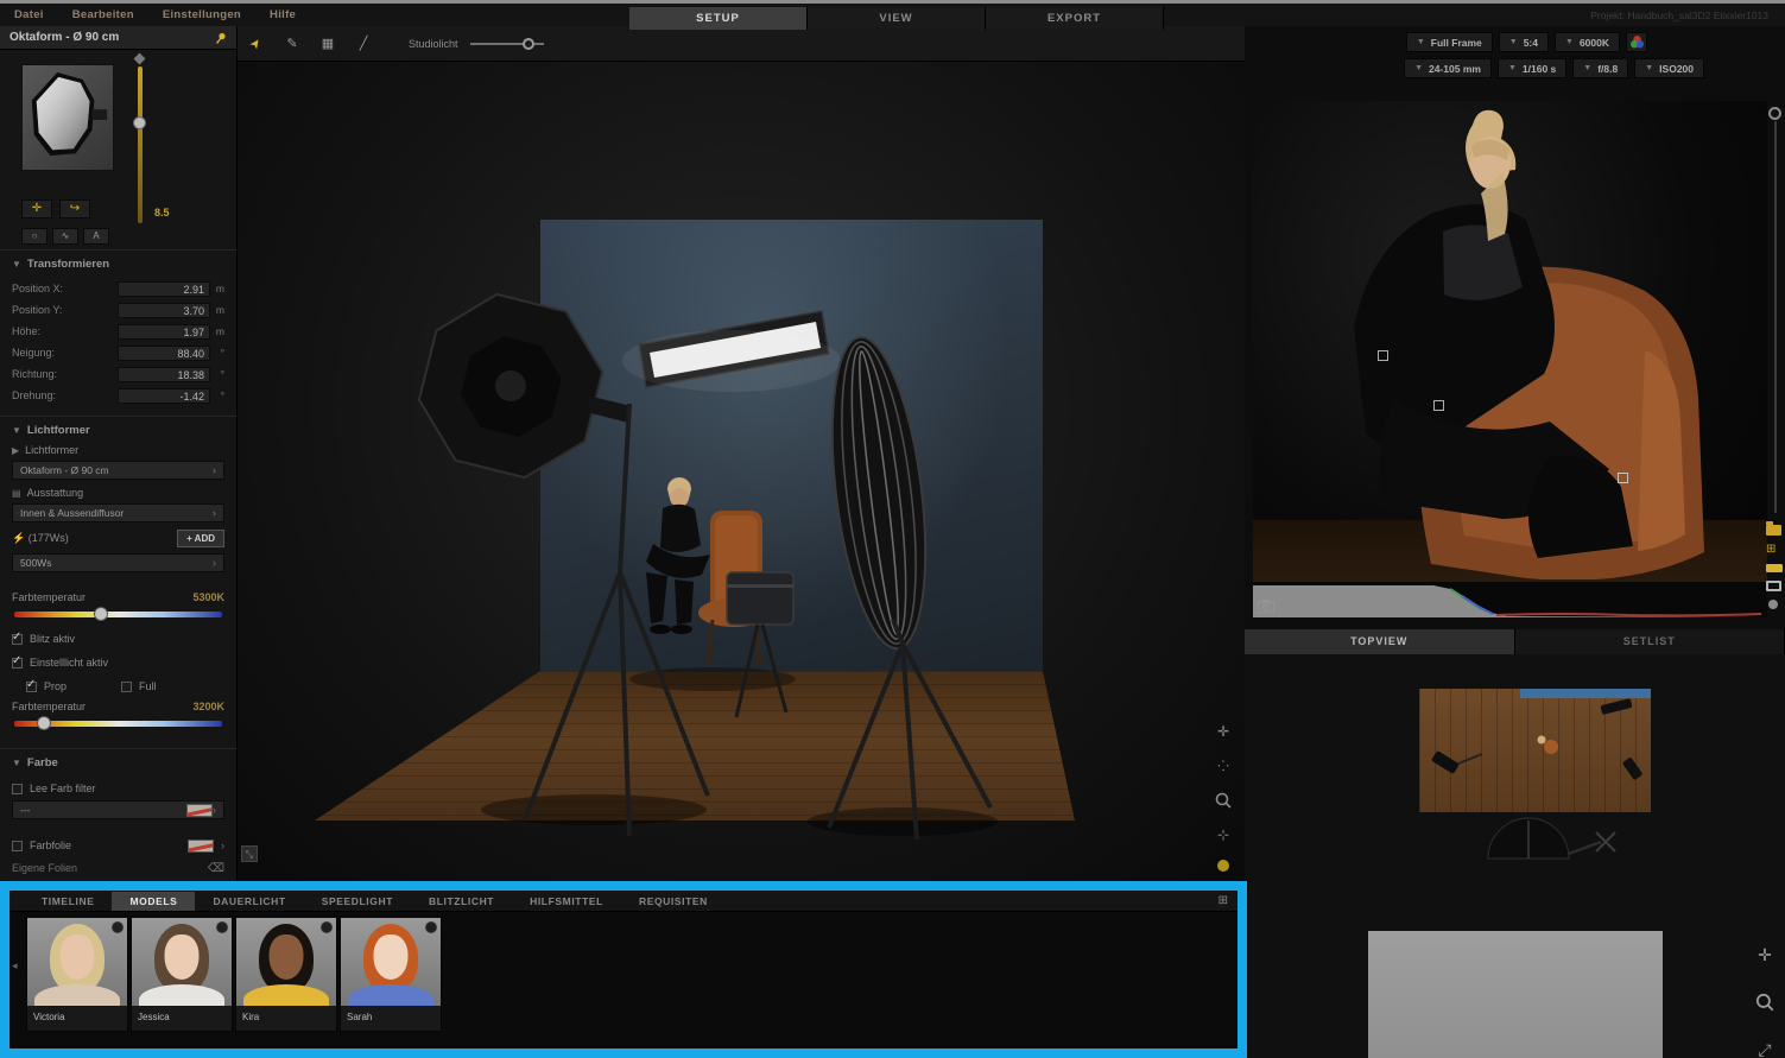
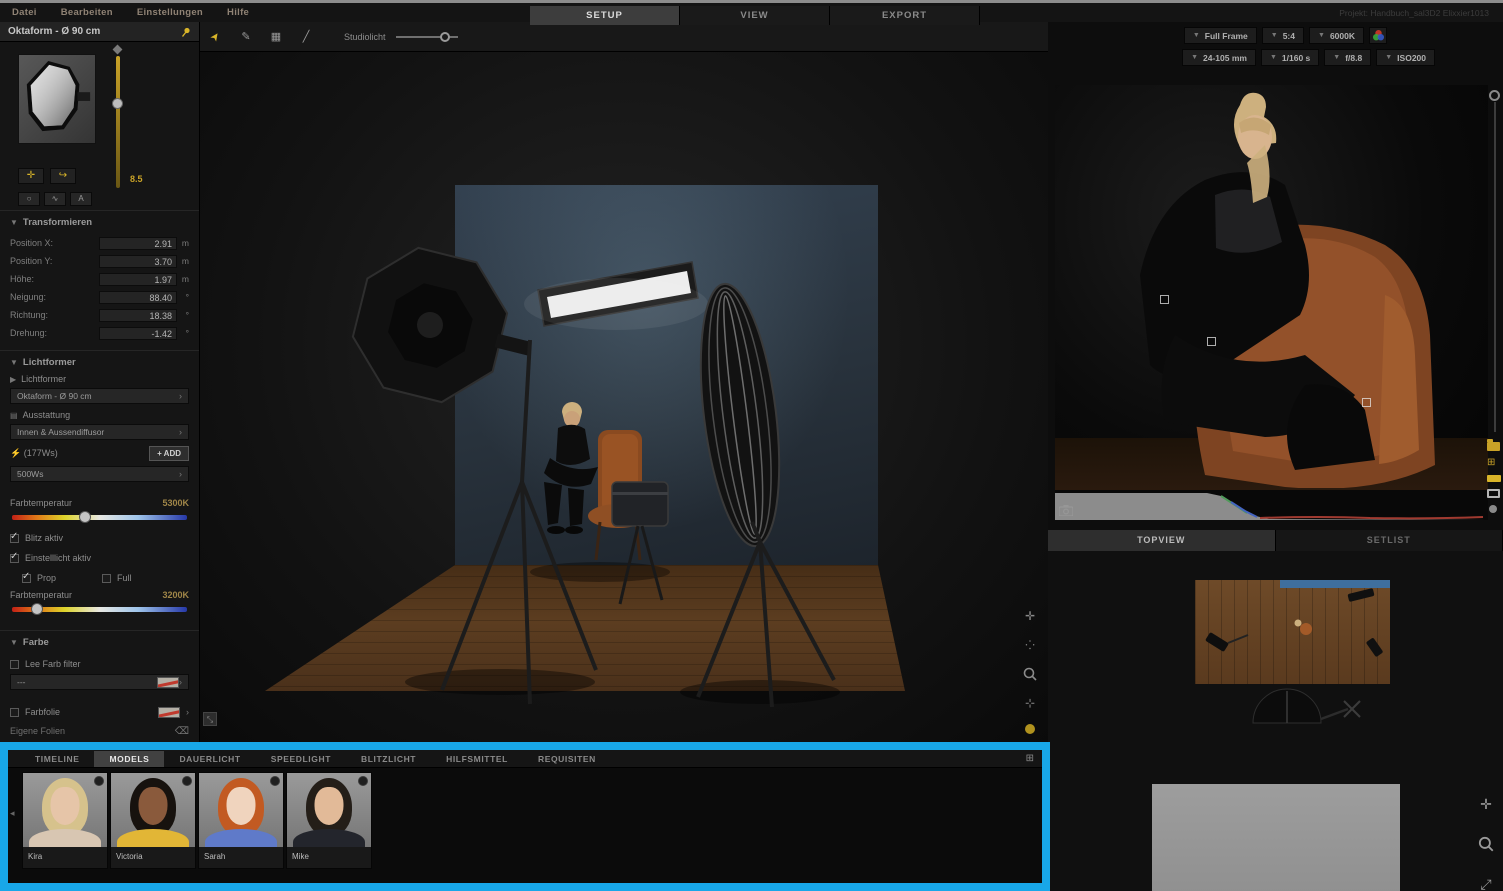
  Datei
  Bearbeiten
  Einstellungen
  Hilfe
  SETUP
  VIEW
  EXPORT
  Projekt: Handbuch_sal3D2 Elixxier1013
  Oktaform - Ø 90 cm
  ✛
  ↪
  ○
  ∿
  A
  8.5
  ▼ Transformieren
  Position X:
  2.91
  m
  Position Y:
  3.70
  m
  Höhe:
  1.97
  m
  Neigung:
  88.40
  °
  Richtung:
  18.38
  °
  Drehung:
  -1.42
  °
  ▼ Lichtformer
  ▶
  Lichtformer
  Oktaform - Ø 90 cm
  ›
  ▤
  Ausstattung
  Innen & Aussendiffusor
  ›
  ⚡ (177Ws)
  + ADD
  500Ws
  ›
  Farbtemperatur
  5300K
  Blitz aktiv
  Einstelllicht aktiv
  Prop
  Full
  Farbtemperatur
  3200K
  ▼ Farbe
  Lee Farb filter
  ---
  ›
  Farbfolie
  ›
  Eigene Folien
  ⌫
  ✎
  ▦
  ╱
  Studiolicht
  ⤡
  ✛
  ⁘
  ⊹
  Full Frame
  5:4
  6000K
  24-105 mm
  1/160 s
  f/8.8
  ISO200
  ⊞
  TOPVIEW
  SETLIST
  ✛
  ⤢
  TIMELINE
  MODELS
  DAUERLICHT
  SPEEDLIGHT
  BLITZLICHT
  HILFSMITTEL
  REQUISITEN
  ⊞
  ◂
- Victoria
+ Kira
- Jessica
- Kira
+ Victoria
  Sarah
+ Mike
